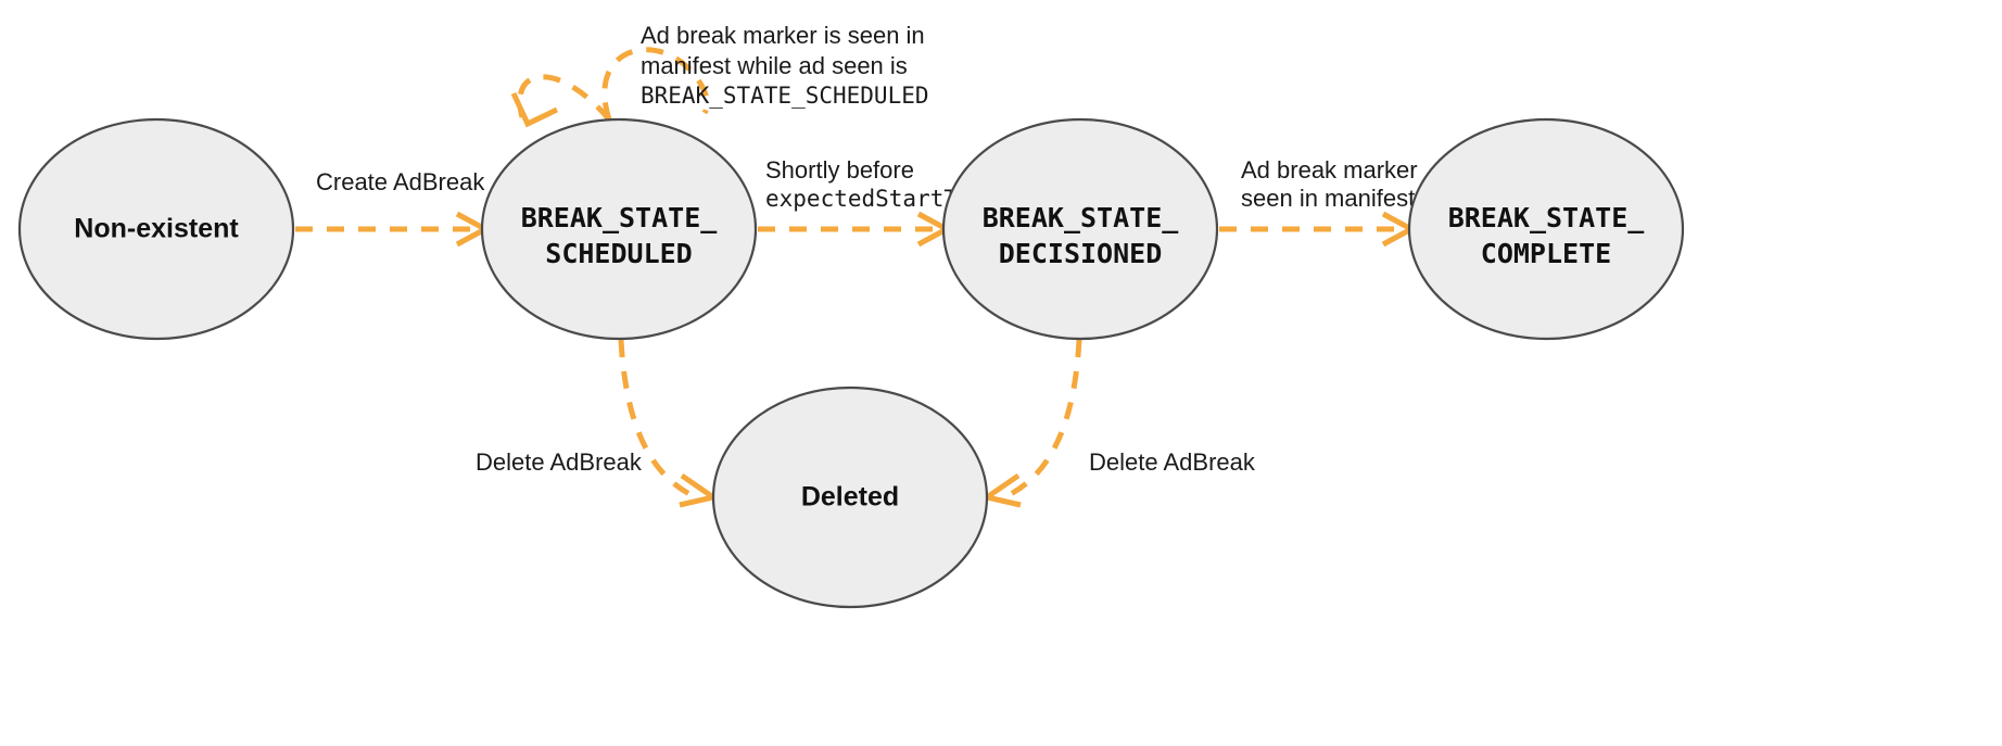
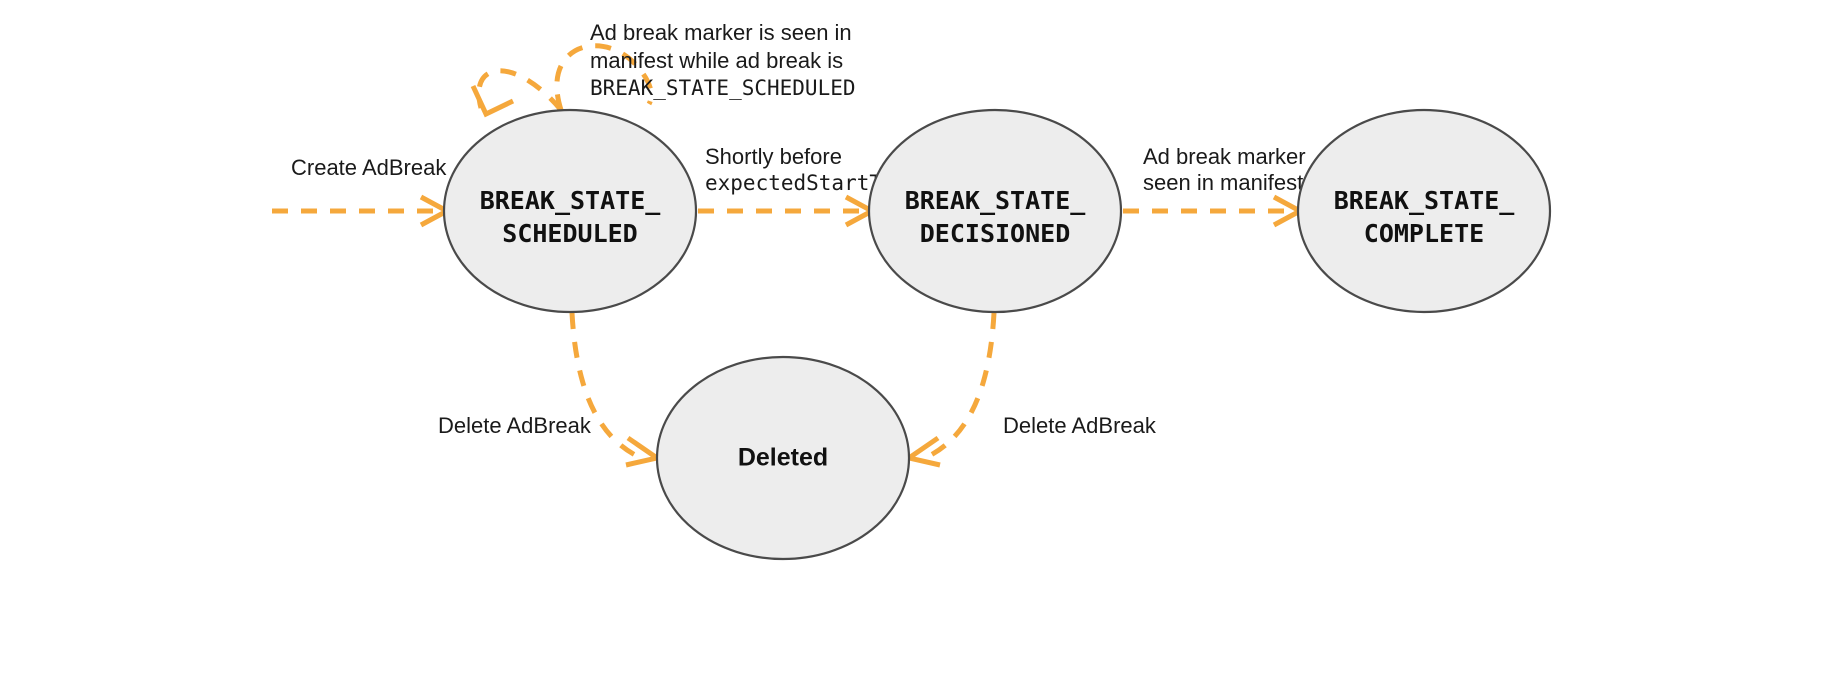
  Create AdBreak
  Ad break marker is seen in
- manifest while ad seen is
+ manifest while ad break is
  BREAK_STATE_SCHEDULED
  Shortly before
  expectedStart
  Ad break marker
  seen in manifest
  Delete AdBreak
  Delete AdBreak
- Non-existent
  BREAK_STATE_
  SCHEDULED
  BREAK_STATE_
  DECISIONED
  BREAK_STATE_
  COMPLETE
  Deleted
